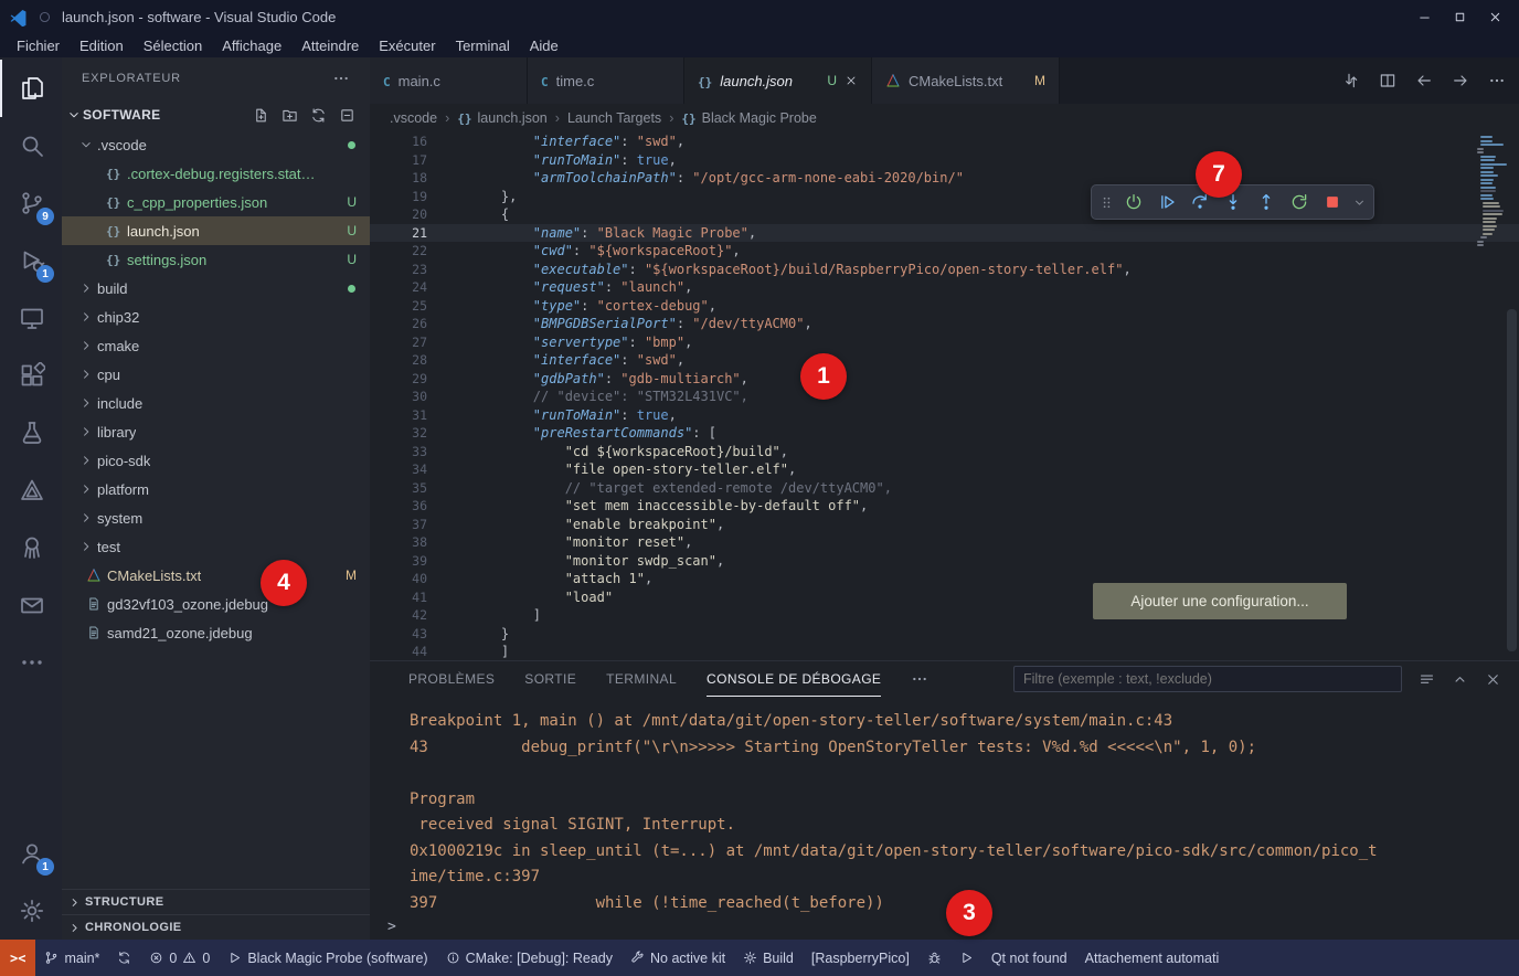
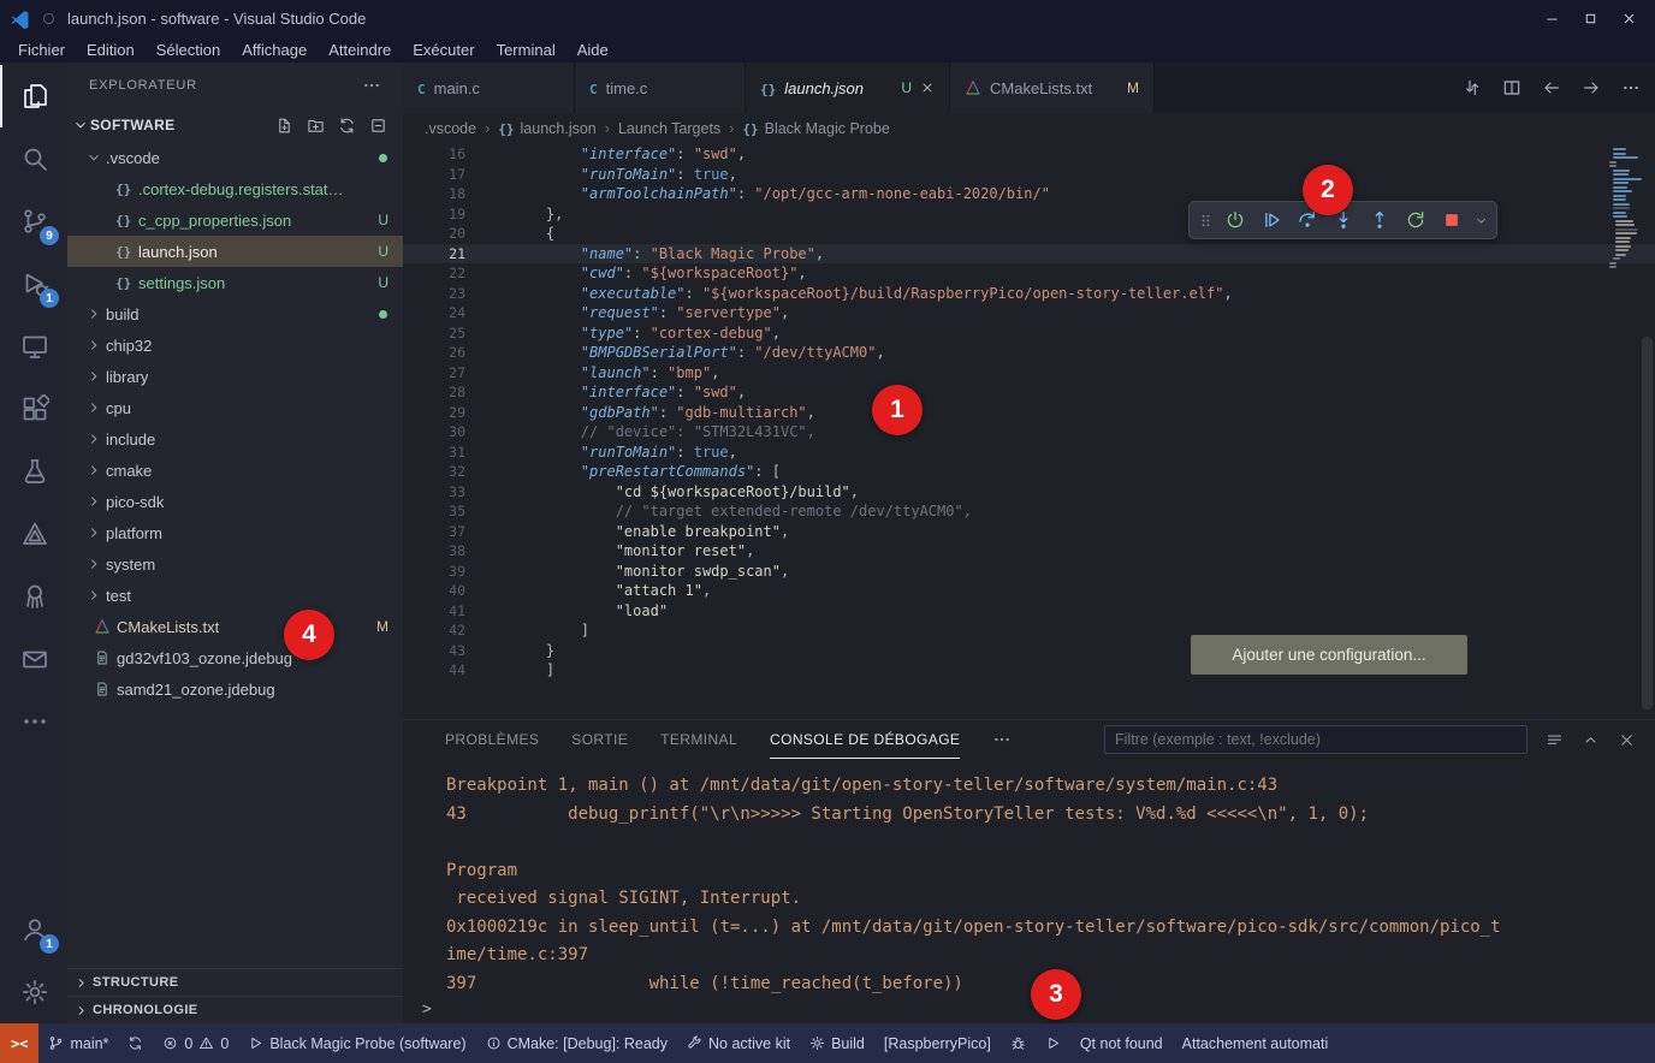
  launch.json - software - Visual Studio Code
  Fichier
  Edition
  Sélection
  Affichage
  Atteindre
  Exécuter
  Terminal
  Aide
  9
  1
  1
  EXPLORATEUR
  SOFTWARE
  .vscode
  {}
  .cortex-debug.registers.stat…
  {}
  c_cpp_properties.json
  U
  {}
  launch.json
  U
  {}
  settings.json
  U
  build
  chip32
- cmake
+ library
  cpu
  include
- library
+ cmake
  pico-sdk
  platform
  system
  test
  CMakeLists.txt
  M
  gd32vf103_ozone.jdebug
  samd21_ozone.jdebug
  STRUCTURE
  CHRONOLOGIE
  C
  main.c
  C
  time.c
  {}
  launch.json
  U
  CMakeLists.txt
  M
  .vscode
  ›
  {}
  launch.json
  ›
  Launch Targets
  ›
  {}
  Black Magic Probe
  16
  "interface": "swd",
  17
  "runToMain": true,
  18
  "armToolchainPath": "/opt/gcc-arm-none-eabi-2020/bin/"
  19
  },
  20
  {
  21
  "name": "Black Magic Probe",
  22
  "cwd": "${workspaceRoot}",
  23
  "executable": "${workspaceRoot}/build/RaspberryPico/open-story-teller.elf",
  24
- "request": "launch",
+ "request": "servertype",
  25
  "type": "cortex-debug",
  26
  "BMPGDBSerialPort": "/dev/ttyACM0",
  27
- "servertype": "bmp",
+ "launch": "bmp",
  28
  "interface": "swd",
  29
  "gdbPath": "gdb-multiarch",
  30
  // "device": "STM32L431VC",
  31
  "runToMain": true,
  32
  "preRestartCommands": [
  33
  "cd ${workspaceRoot}/build",
- 34
- "file open-story-teller.elf",
  35
  // "target extended-remote /dev/ttyACM0",
- 36
- "set mem inaccessible-by-default off",
  37
  "enable breakpoint",
  38
  "monitor reset",
  39
  "monitor swdp_scan",
  40
  "attach 1",
  41
  "load"
  42
  ]
  43
  }
  44
  ]
  Ajouter une configuration...
  PROBLÈMES
  SORTIE
  TERMINAL
  CONSOLE DE DÉBOGAGE
  Filtre (exemple : text, !exclude)
  Breakpoint 1, main () at /mnt/data/git/open-story-teller/software/system/main.c:43
  43 debug_printf("\r\n>>>>> Starting OpenStoryTeller tests: V%d.%d <<<<<\n", 1, 0);
  Program
  received signal SIGINT, Interrupt.
  0x1000219c in sleep_until (t=...) at /mnt/data/git/open-story-teller/software/pico-sdk/src/common/pico_t
  ime/time.c:397
  397 while (!time_reached(t_before))
  >
  ><
  main*
  0
  0
  Black Magic Probe (software)
  CMake: [Debug]: Ready
  No active kit
  Build
  [RaspberryPico]
  Qt not found
  Attachement automati
  1
- 7
+ 2
  3
  4
